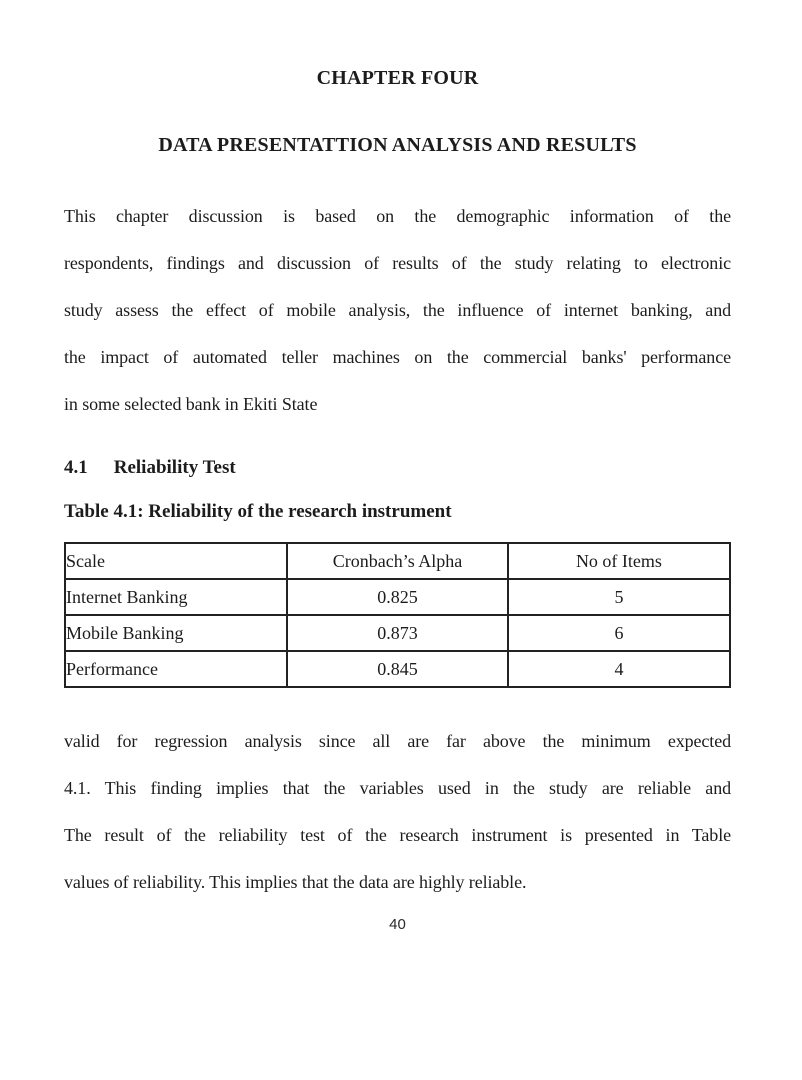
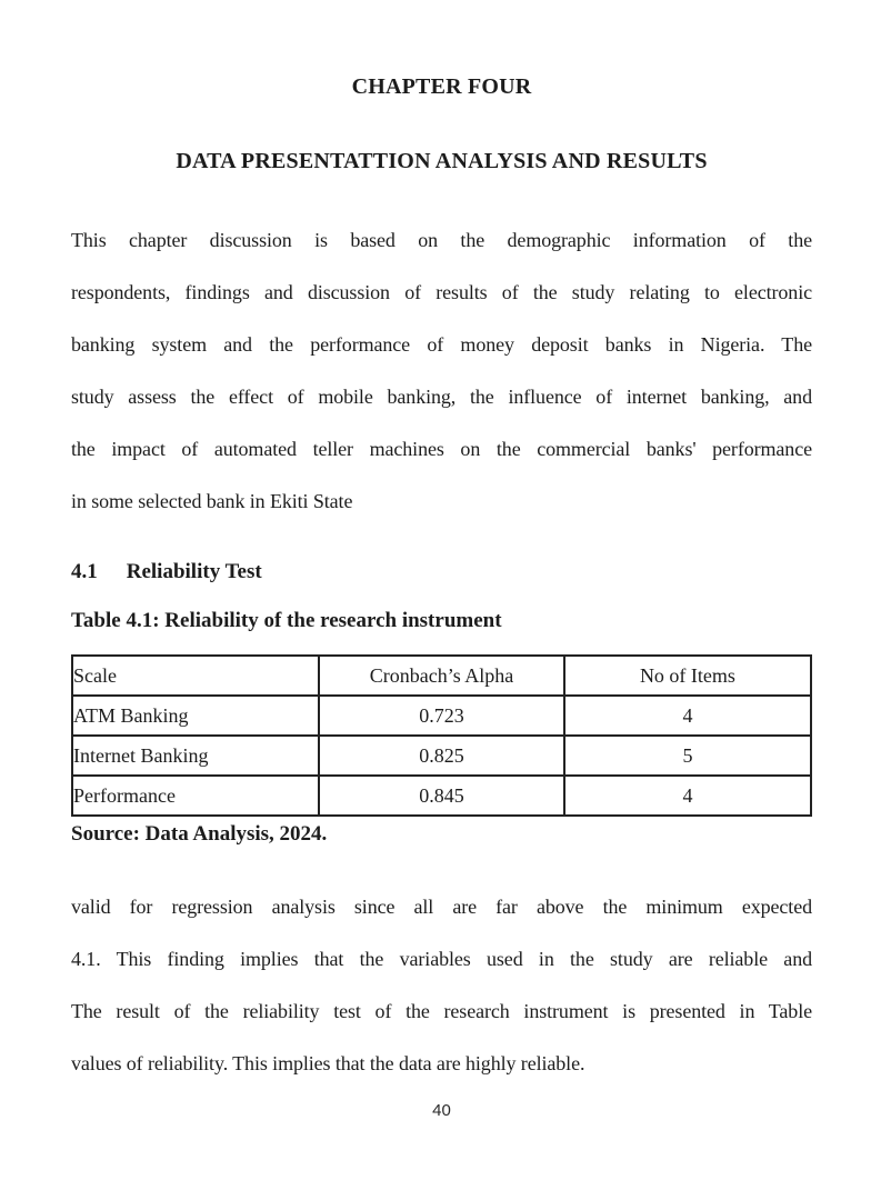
  CHAPTER FOUR
  DATA PRESENTATTION ANALYSIS AND RESULTS
  This chapter discussion is based on the demographic information of the
  respondents, findings and discussion of results of the study relating to electronic
+ banking system and the performance of money deposit banks in Nigeria. The
- study assess the effect of mobile analysis, the influence of internet banking, and
+ study assess the effect of mobile banking, the influence of internet banking, and
  the impact of automated teller machines on the commercial banks' performance
  in some selected bank in Ekiti State
  4.1 Reliability Test
  Table 4.1: Reliability of the research instrument
  Scale	Cronbach’s Alpha	No of Items
+ ATM Banking	0.723	4
  Internet Banking	0.825	5
- Mobile Banking	0.873	6
  Performance	0.845	4
+ Source: Data Analysis, 2024.
  valid for regression analysis since all are far above the minimum expected
  4.1. This finding implies that the variables used in the study are reliable and
  The result of the reliability test of the research instrument is presented in Table
  values of reliability. This implies that the data are highly reliable.
  40
